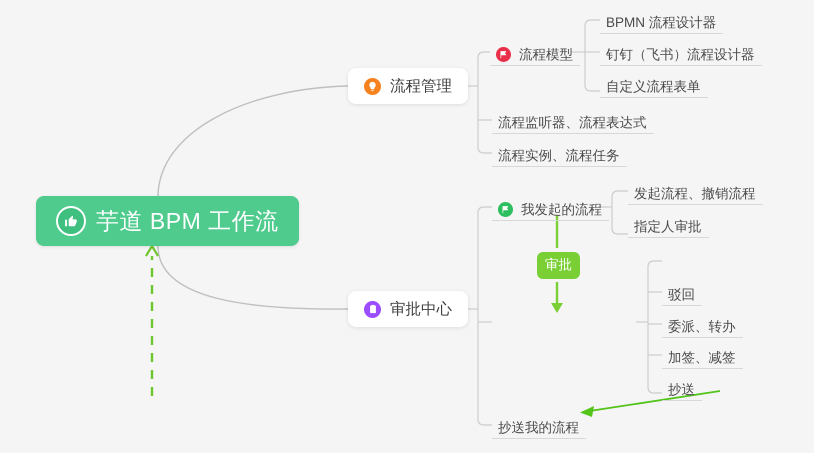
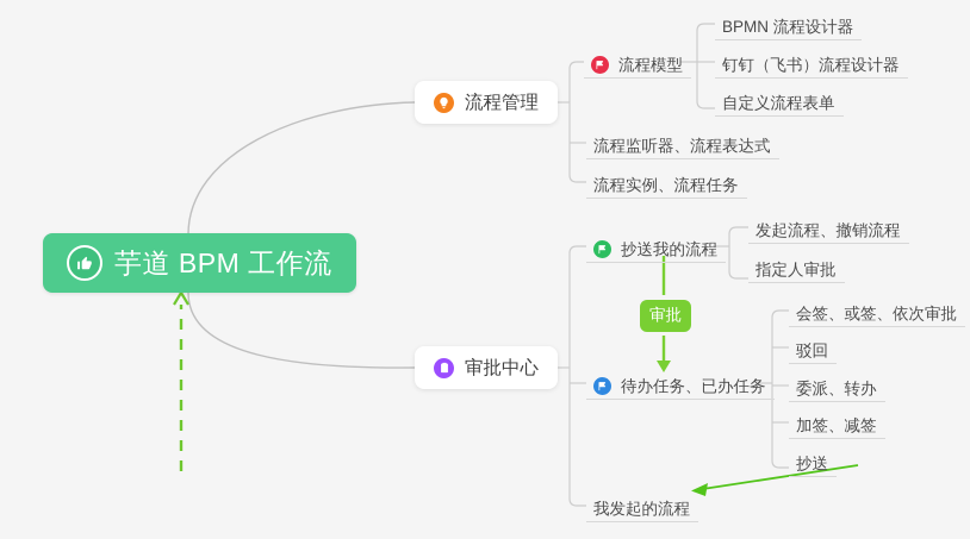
  芋道 BPM 工作流
  流程管理
  流程模型
  BPMN 流程设计器
  钉钉（飞书）流程设计器
  自定义流程表单
  流程监听器、流程表达式
  流程实例、流程任务
  审批中心
- 我发起的流程
+ 抄送我的流程
  发起流程、撤销流程
  指定人审批
  审批
+ 待办任务、已办任务
+ 会签、或签、依次审批
  驳回
  委派、转办
  加签、减签
  抄送
- 抄送我的流程
+ 我发起的流程
